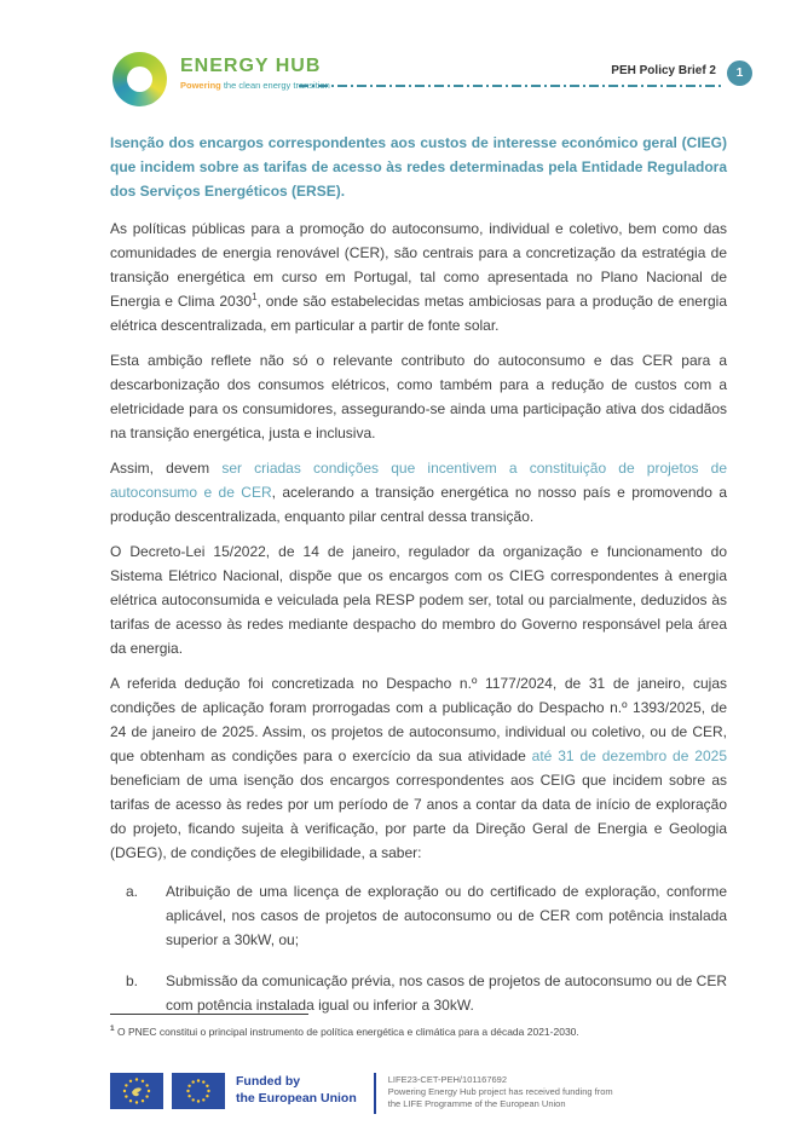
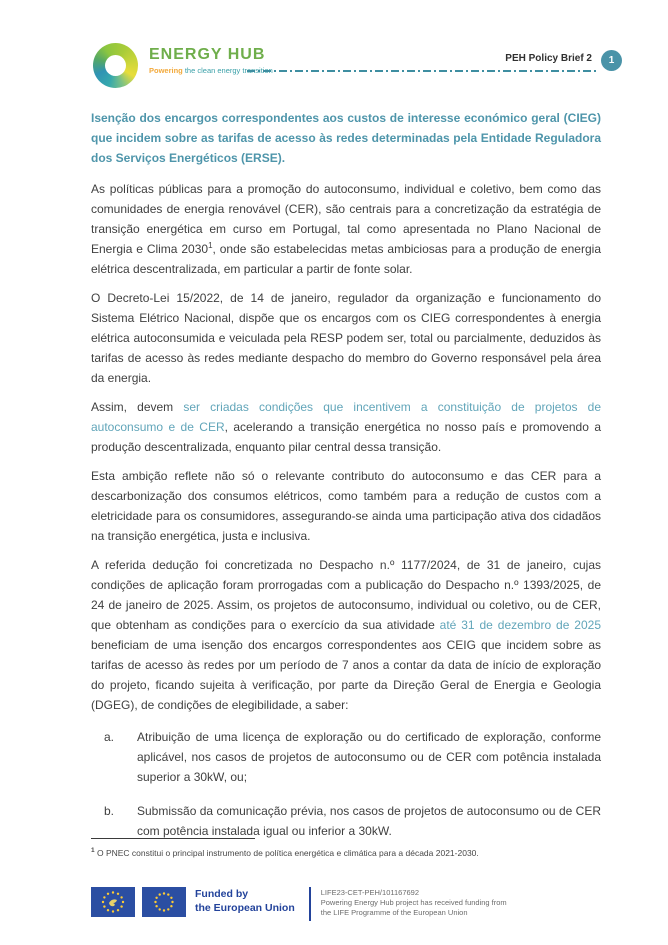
  ENERGY HUB
  Powering the clean energy tr
  PEH Policy Brief 2
  1
  Isenção dos encargos correspondentes aos custos de interesse económico geral (CIEG) que incidem sobre as tarifas de acesso às redes determinadas pela Entidade Reguladora dos Serviços Energéticos (ERSE).
  As políticas públicas para a promoção do autoconsumo, individual e coletivo, bem como das comunidades de energia renovável (CER), são centrais para a concretização da estratégia de transição energética em curso em Portugal, tal como apresentada no Plano Nacional de Energia e Clima 20301, onde são estabelecidas metas ambiciosas para a produção de energia elétrica descentralizada, em particular a partir de fonte solar.
- Esta ambição reflete não só o relevante contributo do autoconsumo e das CER para a descarbonização dos consumos elétricos, como também para a redução de custos com a eletricidade para os consumidores, assegurando-se ainda uma participação ativa dos cidadãos na transição energética, justa e inclusiva.
+ O Decreto-Lei 15/2022, de 14 de janeiro, regulador da organização e funcionamento do Sistema Elétrico Nacional, dispõe que os encargos com os CIEG correspondentes à energia elétrica autoconsumida e veiculada pela RESP podem ser, total ou parcialmente, deduzidos às tarifas de acesso às redes mediante despacho do membro do Governo responsável pela área da energia.
  Assim, devem ser criadas condições que incentivem a constituição de projetos de autoconsumo e de CER, acelerando a transição energética no nosso país e promovendo a produção descentralizada, enquanto pilar central dessa transição.
- O Decreto-Lei 15/2022, de 14 de janeiro, regulador da organização e funcionamento do Sistema Elétrico Nacional, dispõe que os encargos com os CIEG correspondentes à energia elétrica autoconsumida e veiculada pela RESP podem ser, total ou parcialmente, deduzidos às tarifas de acesso às redes mediante despacho do membro do Governo responsável pela área da energia.
+ Esta ambição reflete não só o relevante contributo do autoconsumo e das CER para a descarbonização dos consumos elétricos, como também para a redução de custos com a eletricidade para os consumidores, assegurando-se ainda uma participação ativa dos cidadãos na transição energética, justa e inclusiva.
  A referida dedução foi concretizada no Despacho n.º 1177/2024, de 31 de janeiro, cujas condições de aplicação foram prorrogadas com a publicação do Despacho n.º 1393/2025, de 24 de janeiro de 2025. Assim, os projetos de autoconsumo, individual ou coletivo, ou de CER, que obtenham as condições para o exercício da sua atividade até 31 de dezembro de 2025 beneficiam de uma isenção dos encargos correspondentes aos CEIG que incidem sobre as tarifas de acesso às redes por um período de 7 anos a contar da data de início de exploração do projeto, ficando sujeita à verificação, por parte da Direção Geral de Energia e Geologia (DGEG), de condições de elegibilidade, a saber:
  a.
  Atribuição de uma licença de exploração ou do certificado de exploração, conforme aplicável, nos casos de projetos de autoconsumo ou de CER com potência instalada superior a 30kW, ou;
  b.
  Submissão da comunicação prévia, nos casos de projetos de autoconsumo ou de CER com potência instalada igual ou inferior a 30kW.
  O PNEC constitui o principal instrumento de política energética e climática para a década 2021-2030.
  Funded by
  the European Union
  LIFE23-CET-PEH/101167692
  Powering Energy Hub project has received funding from
  the LIFE Programme of the European Union
